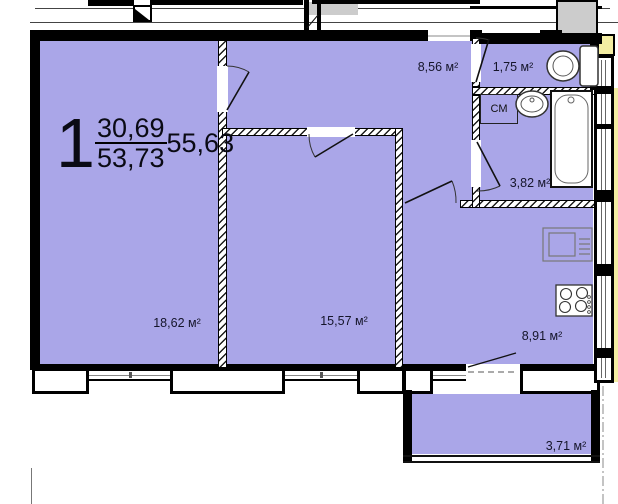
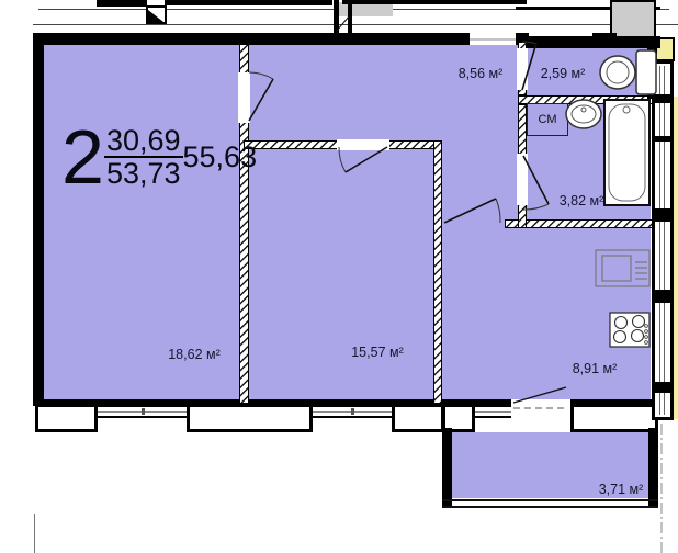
  СМ
  18,62 м²
  15,57 м²
  8,56 м²
- 1,75 м²
+ 2,59 м²
  3,82 м²
  8,91 м²
  3,71 м²
- 1
+ 2
  30,69
  53,73
  55,63
